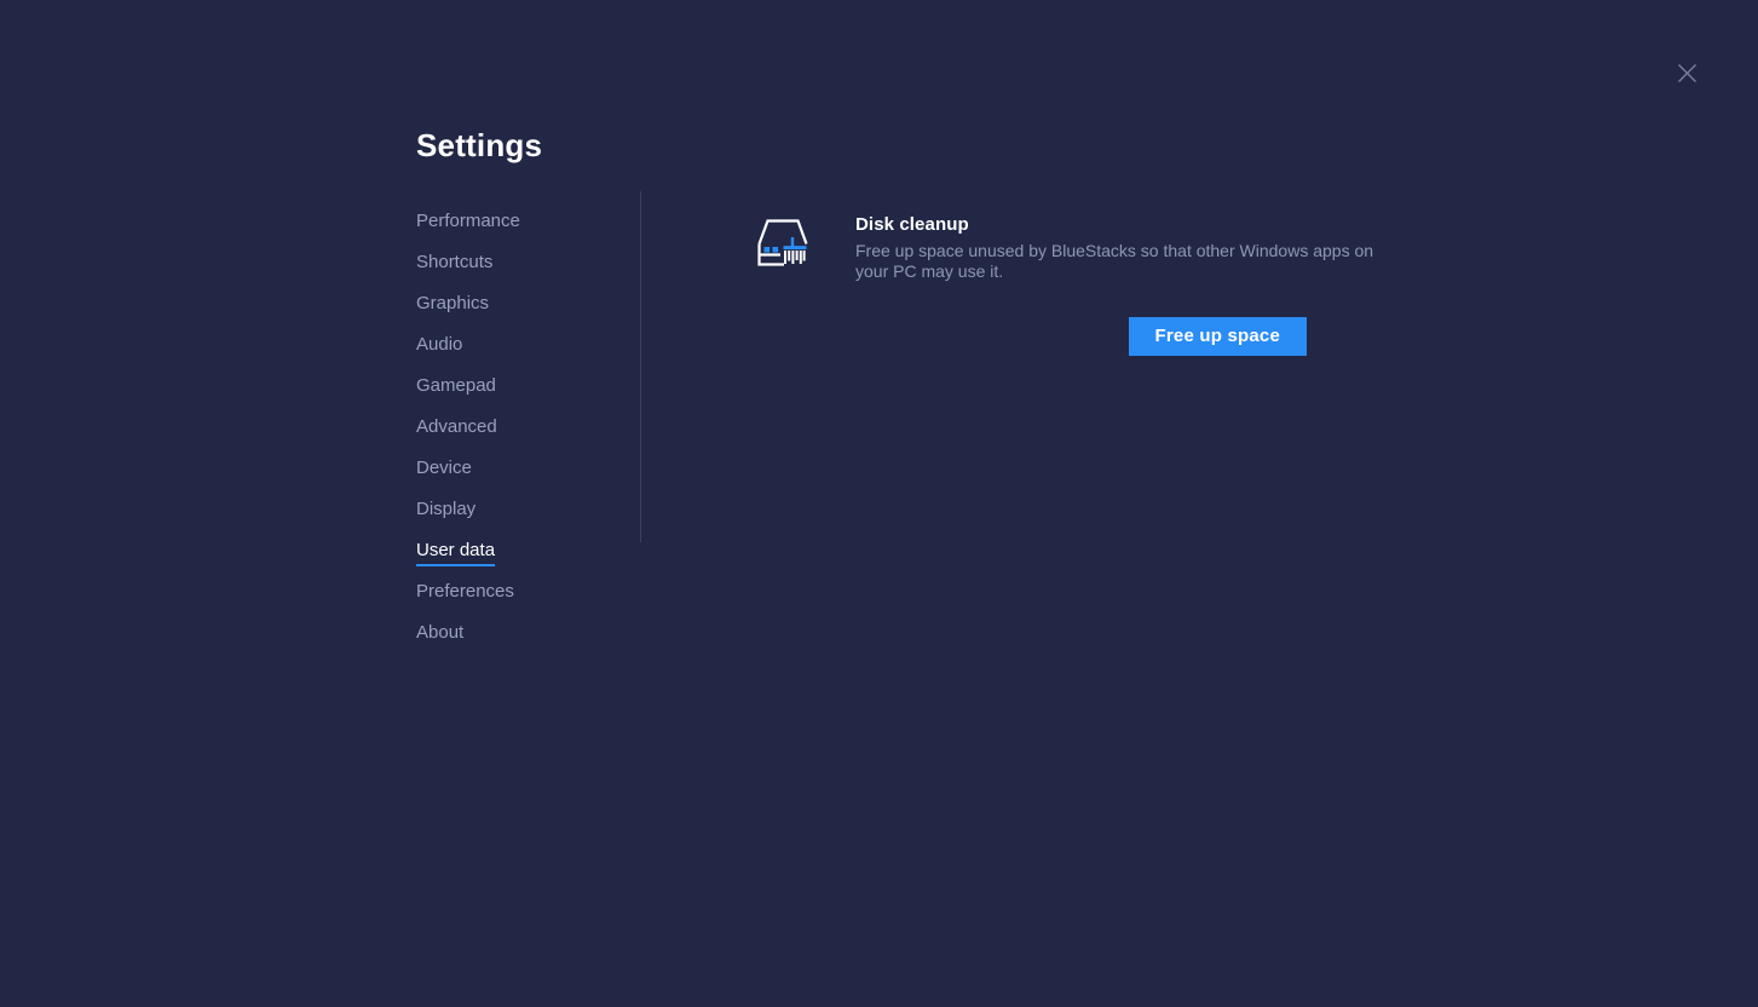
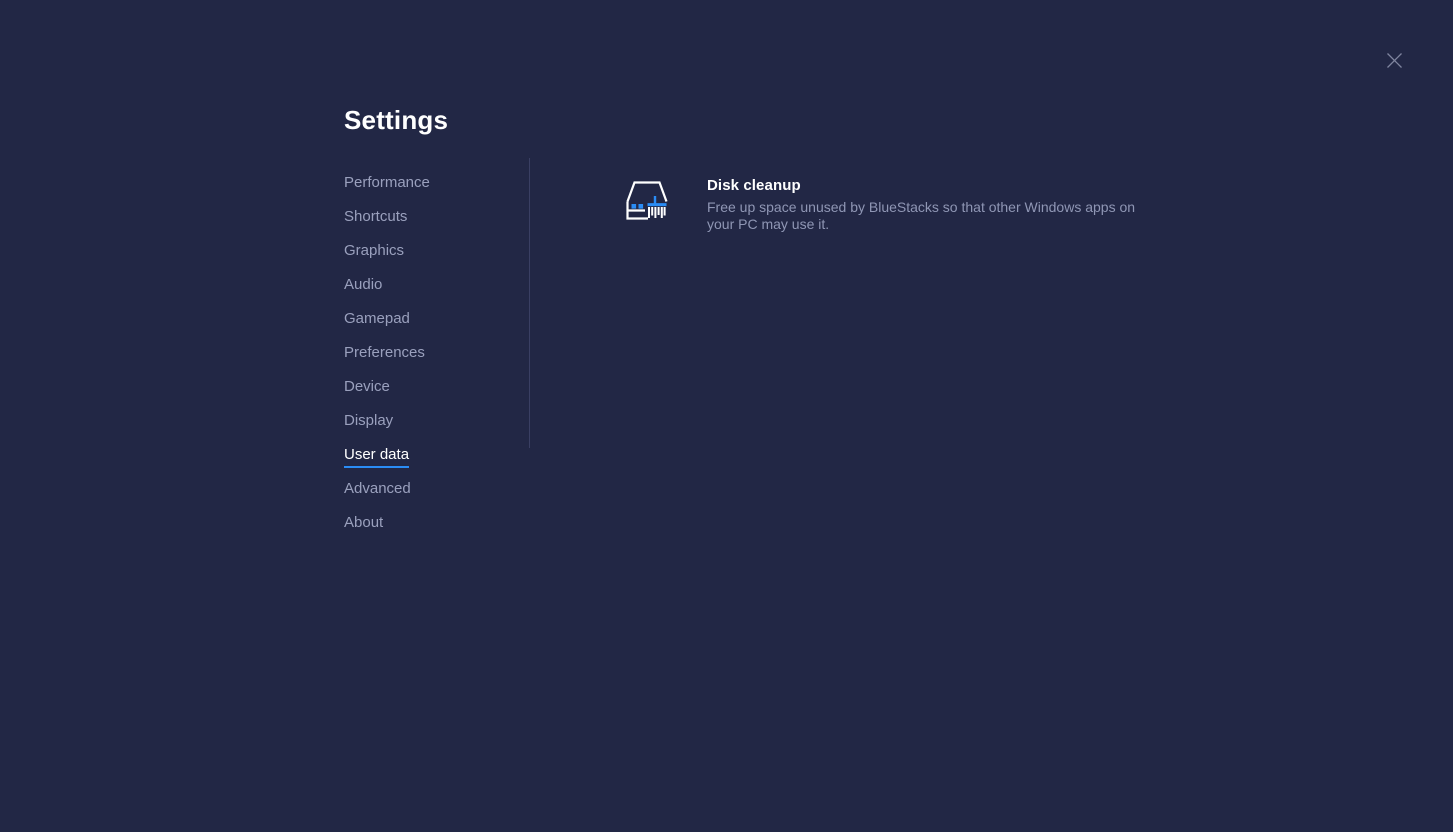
  Settings
  Performance
  Shortcuts
  Graphics
  Audio
  Gamepad
- Advanced
+ Preferences
  Device
  Display
  User data
- Preferences
+ Advanced
  About
  Disk cleanup
  Free up space unused by BlueStacks so that other Windows apps on your PC may use it.
- Free up space
